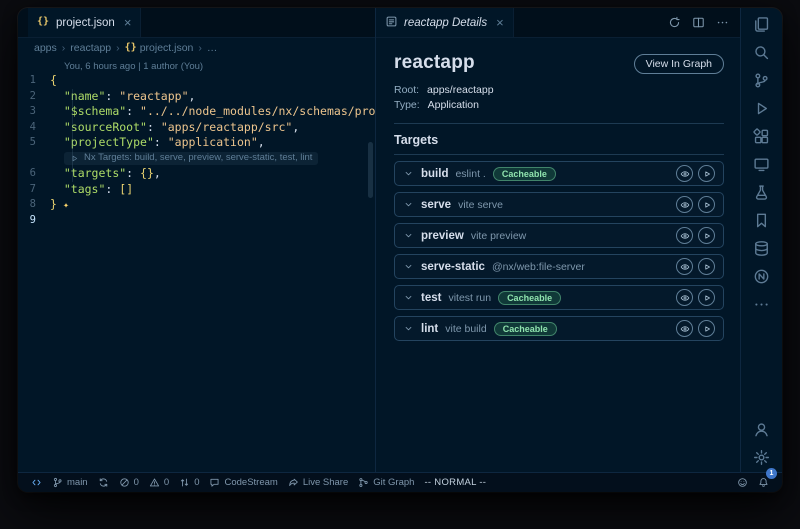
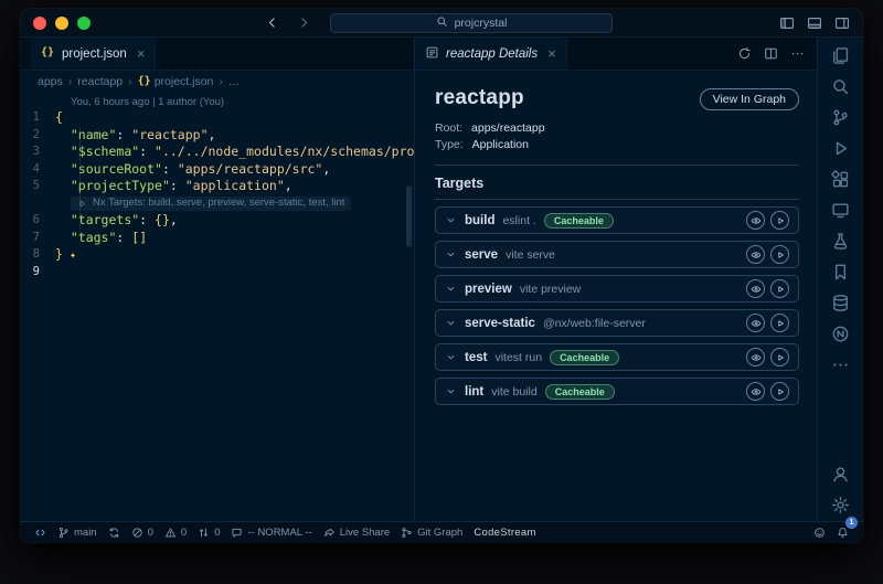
+ projcrystal
  {}
  project.json
  ×
  apps
  ›
  reactapp
  ›
  {}
  project.json
  ›
  …
  You, 6 hours ago | 1 author (You)
  1
  {
  2
  "name": "reactapp",
  3
  "$schema": "../../node_modules/nx/schemas/pro
  4
  "sourceRoot": "apps/reactapp/src",
  5
  "projectType": "application",
  Nx Targets: build, serve, preview, serve-static, test, lint
  6
  "targets": {},
  7
  "tags": []
  8
  } ✦
  9
  reactapp Details
  ×
  reactapp
  View In Graph
  Root: apps/reactapp
  Type: Application
  Targets
  build
  eslint .
  Cacheable
  serve
  vite serve
  preview
  vite preview
  serve-static
  @nx/web:file-server
  test
  vitest run
  Cacheable
  lint
  vite build
  Cacheable
  main
  0
  0
  0
- CodeStream
+ -- NORMAL --
  Live Share
  Git Graph
- -- NORMAL --
+ CodeStream
